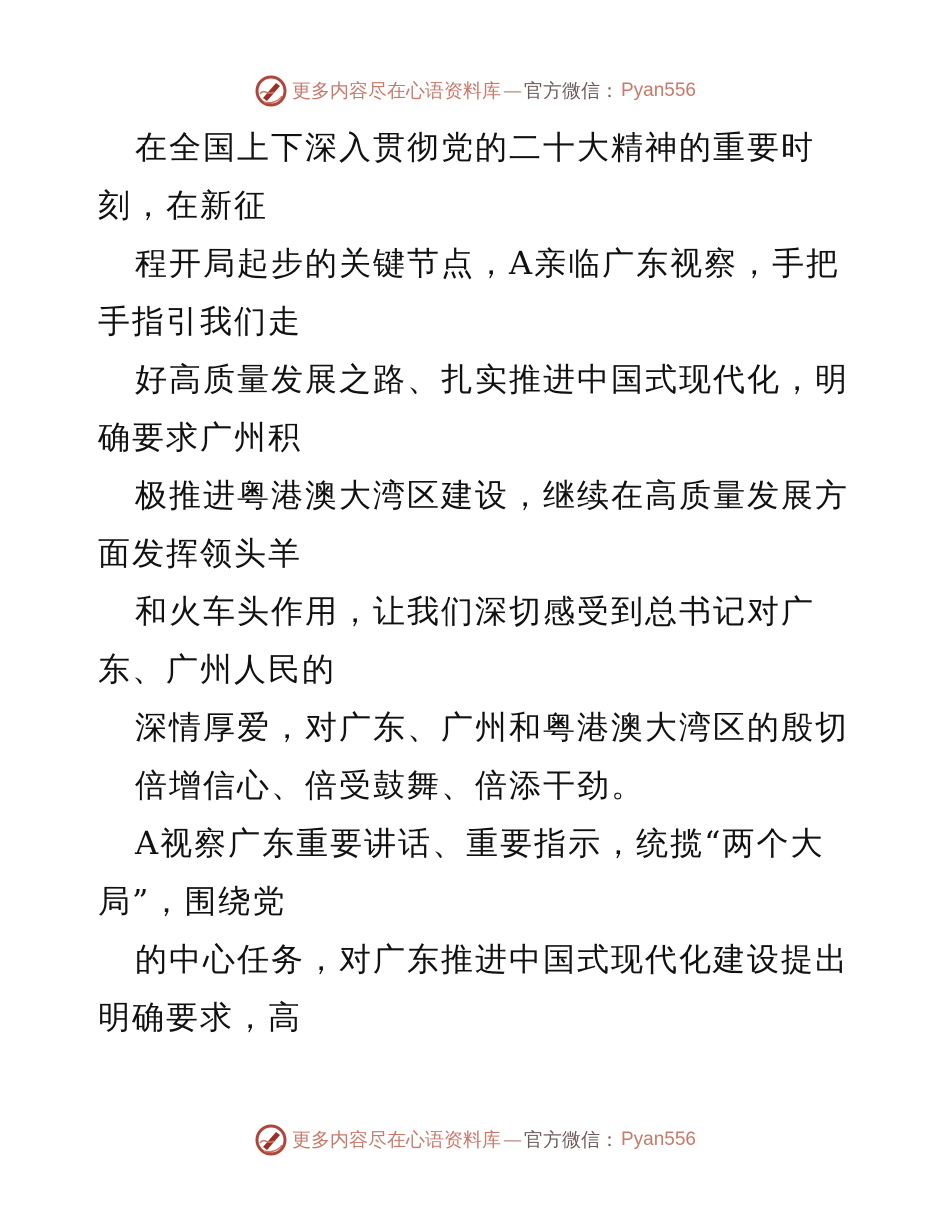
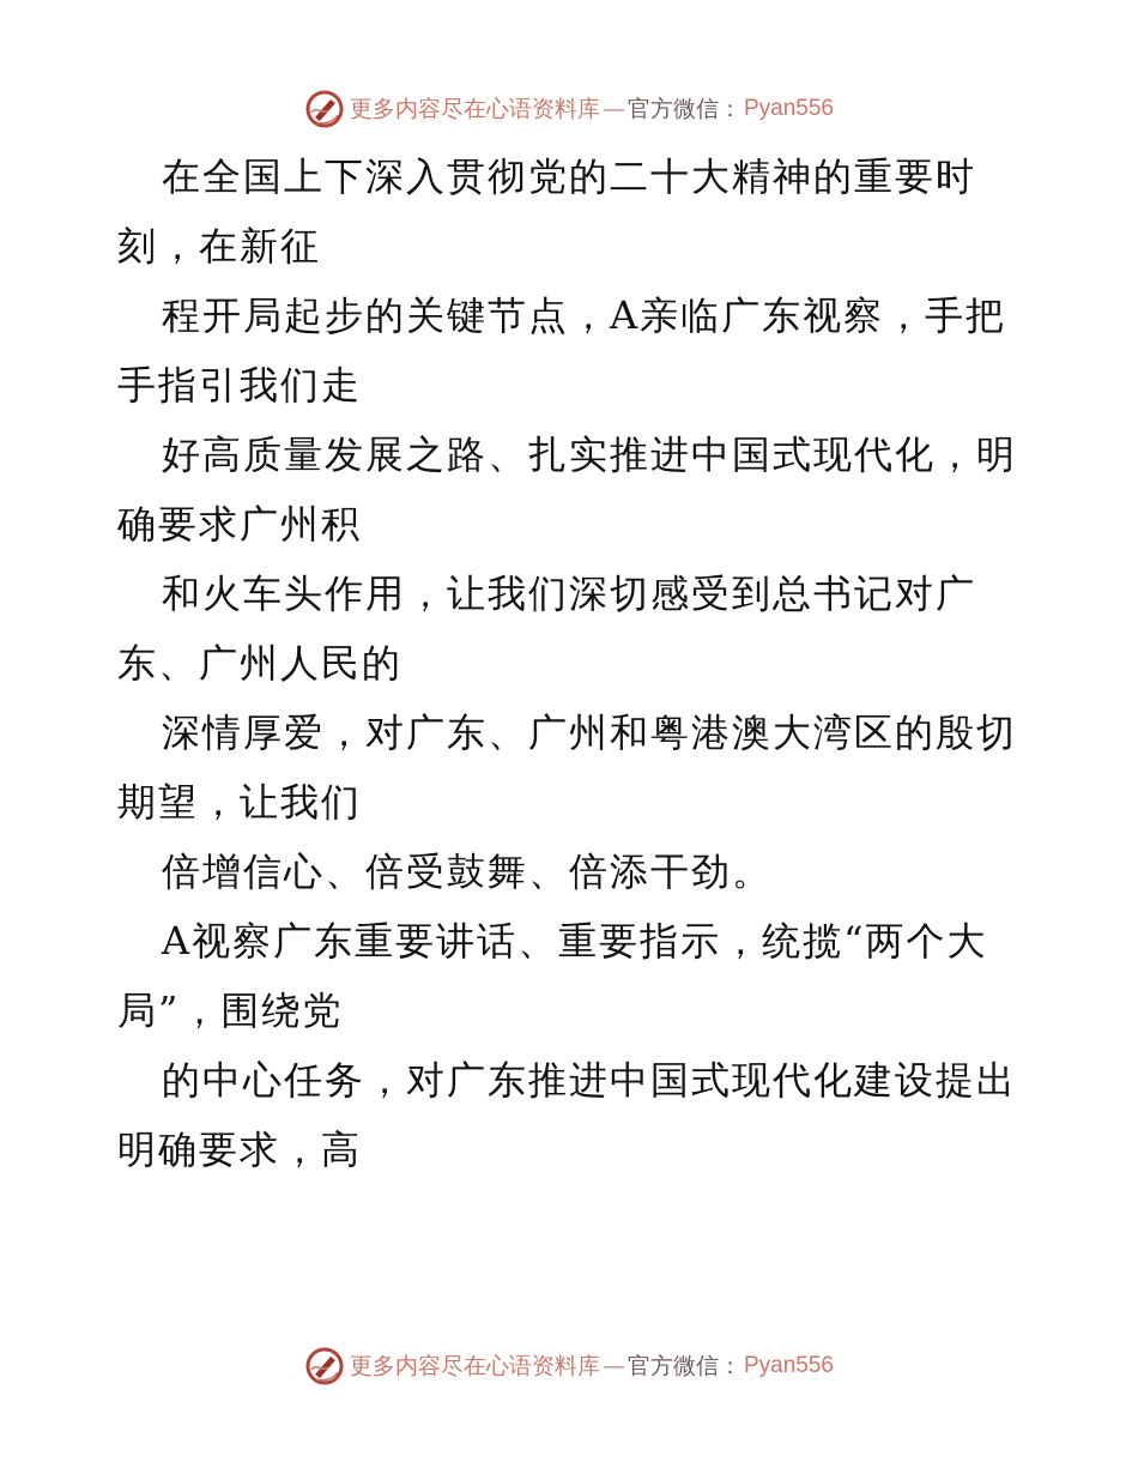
  更多内容尽在心语资料库
  —
  官方微信：
  Pyan556
  在全国上下深入贯彻党的二十大精神的重要时
  刻，在新征
  程开局起步的关键节点，A亲临广东视察，手把
  手指引我们走
  好高质量发展之路、扎实推进中国式现代化，明
  确要求广州积
- 极推进粤港澳大湾区建设，继续在高质量发展方
- 面发挥领头羊
  和火车头作用，让我们深切感受到总书记对广
  东、广州人民的
  深情厚爱，对广东、广州和粤港澳大湾区的殷切
+ 期望，让我们
  倍增信心、倍受鼓舞、倍添干劲。
  A视察广东重要讲话、重要指示，统揽“两个大
  局”，围绕党
  的中心任务，对广东推进中国式现代化建设提出
  明确要求，高
  更多内容尽在心语资料库
  —
  官方微信：
  Pyan556
